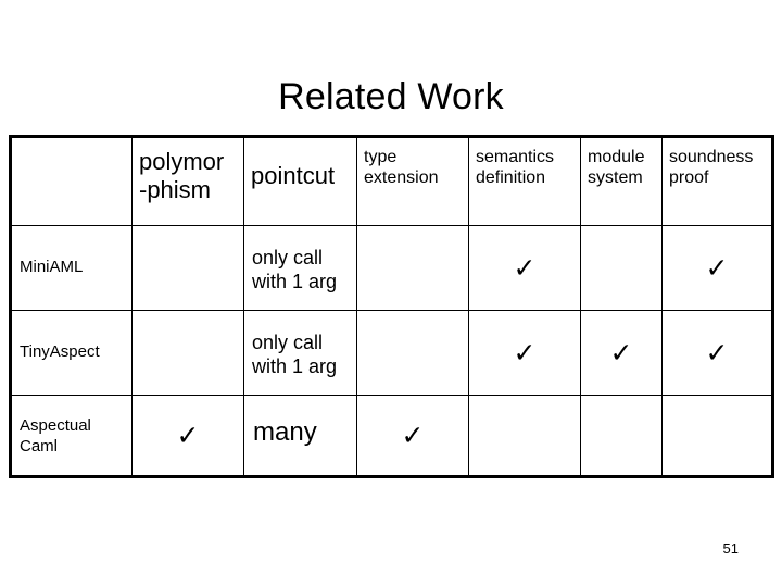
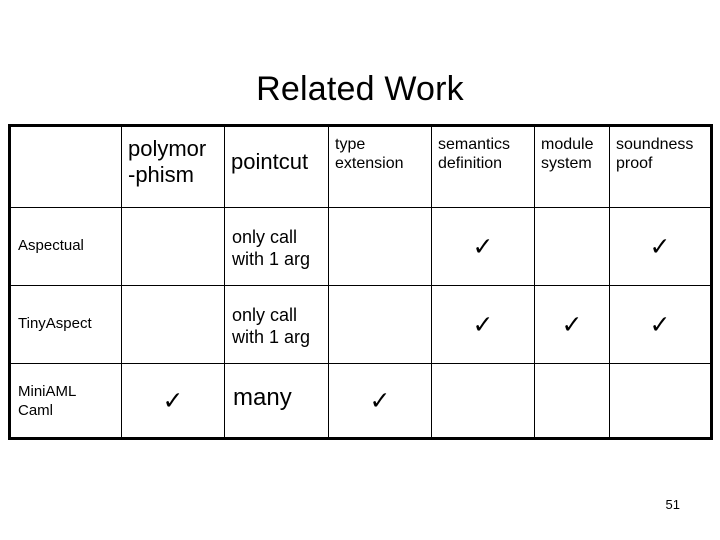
  Related Work
  	polymor-phism	pointcut	typeextension	semanticsdefinition	modulesystem	soundnessproof
- MiniAML		only callwith 1 arg		✓		✓
+ Aspectual		only callwith 1 arg		✓		✓
  TinyAspect		only callwith 1 arg		✓	✓	✓
- AspectualCaml	✓	many	✓
+ MiniAMLCaml	✓	many	✓
  51
